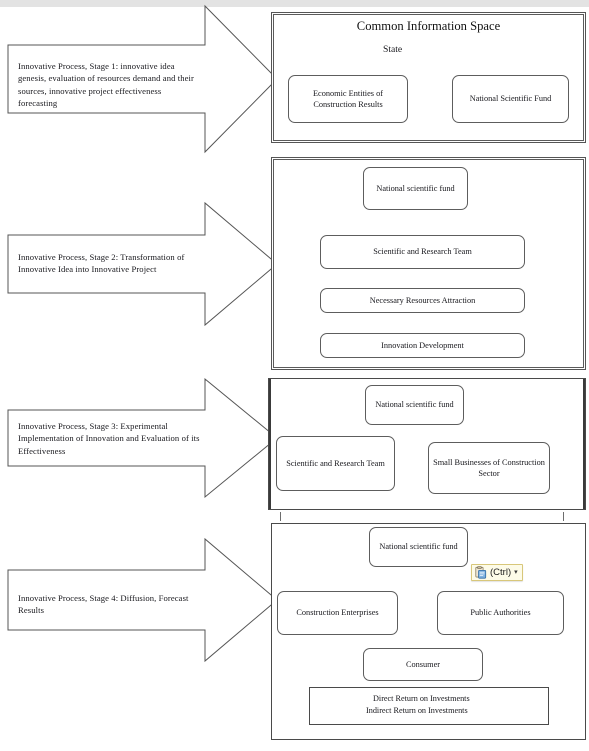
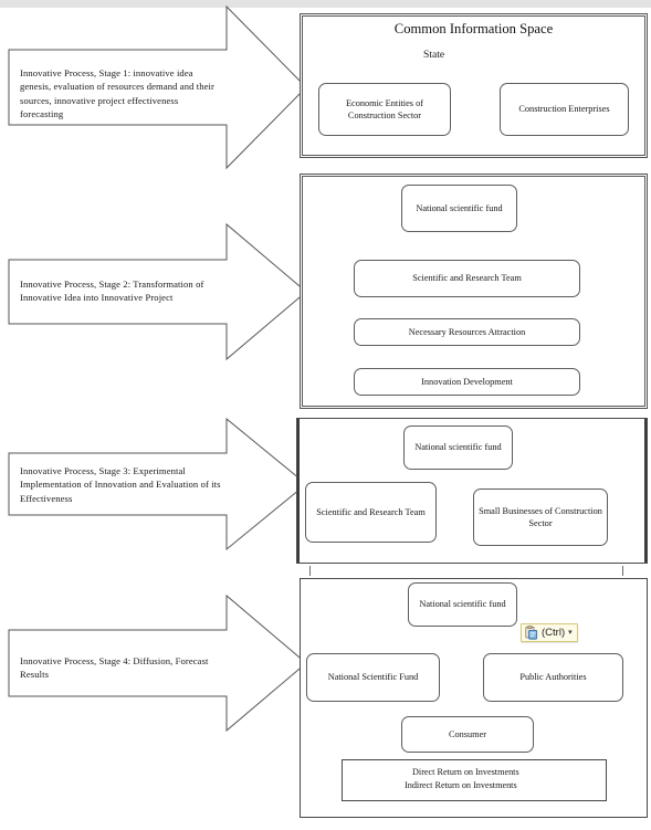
  Innovative Process, Stage 1: innovative idea genesis, evaluation of resources demand and their sources, innovative project effectiveness forecasting
  Common Information Space
  State
- Economic Entities of Construction Results
+ Economic Entities of Construction Sector
- National Scientific Fund
+ Construction Enterprises
  Innovative Process, Stage 2: Transformation of Innovative Idea into Innovative Project
  National scientific fund
  Scientific and Research Team
  Necessary Resources Attraction
  Innovation Development
  Innovative Process, Stage 3: Experimental Implementation of Innovation and Evaluation of its Effectiveness
  National scientific fund
  Scientific and Research Team
  Small Businesses of Construction Sector
  Innovative Process, Stage 4: Diffusion, Forecast Results
  National scientific fund
- Construction Enterprises
+ National Scientific Fund
  Public Authorities
  Consumer
  Direct Return on Investments
  Indirect Return on Investments
  (Ctrl)
